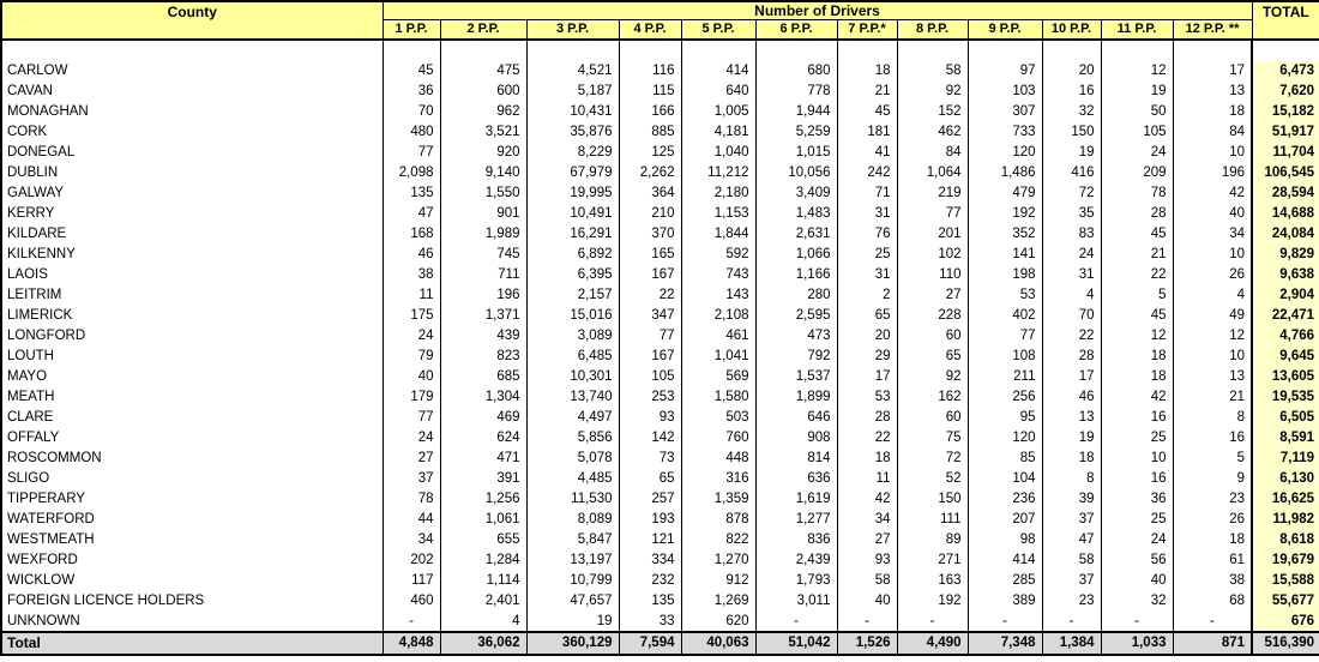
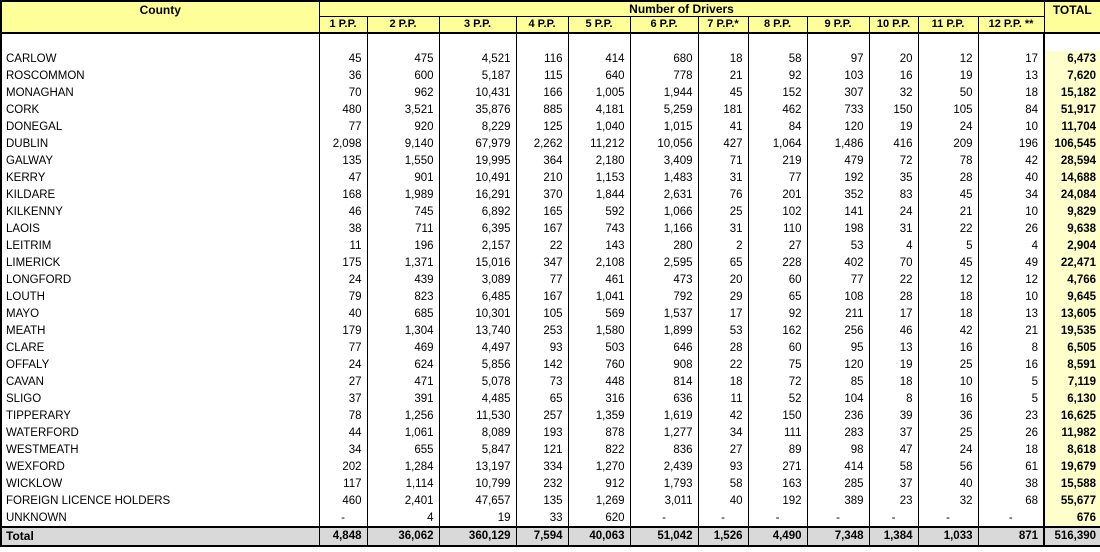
  County	Number of Drivers	TOTAL
  1 P.P.	2 P.P.	3 P.P.	4 P.P.	5 P.P.	6 P.P.	7 P.P.*	8 P.P.	9 P.P.	10 P.P.	11 P.P.	12 P.P. **
  CARLOW	45	475	4,521	116	414	680	18	58	97	20	12	17	6,473
- CAVAN	36	600	5,187	115	640	778	21	92	103	16	19	13	7,620
+ ROSCOMMON	36	600	5,187	115	640	778	21	92	103	16	19	13	7,620
  MONAGHAN	70	962	10,431	166	1,005	1,944	45	152	307	32	50	18	15,182
  CORK	480	3,521	35,876	885	4,181	5,259	181	462	733	150	105	84	51,917
  DONEGAL	77	920	8,229	125	1,040	1,015	41	84	120	19	24	10	11,704
- DUBLIN	2,098	9,140	67,979	2,262	11,212	10,056	242	1,064	1,486	416	209	196	106,545
+ DUBLIN	2,098	9,140	67,979	2,262	11,212	10,056	427	1,064	1,486	416	209	196	106,545
  GALWAY	135	1,550	19,995	364	2,180	3,409	71	219	479	72	78	42	28,594
  KERRY	47	901	10,491	210	1,153	1,483	31	77	192	35	28	40	14,688
  KILDARE	168	1,989	16,291	370	1,844	2,631	76	201	352	83	45	34	24,084
  KILKENNY	46	745	6,892	165	592	1,066	25	102	141	24	21	10	9,829
  LAOIS	38	711	6,395	167	743	1,166	31	110	198	31	22	26	9,638
  LEITRIM	11	196	2,157	22	143	280	2	27	53	4	5	4	2,904
  LIMERICK	175	1,371	15,016	347	2,108	2,595	65	228	402	70	45	49	22,471
  LONGFORD	24	439	3,089	77	461	473	20	60	77	22	12	12	4,766
  LOUTH	79	823	6,485	167	1,041	792	29	65	108	28	18	10	9,645
  MAYO	40	685	10,301	105	569	1,537	17	92	211	17	18	13	13,605
  MEATH	179	1,304	13,740	253	1,580	1,899	53	162	256	46	42	21	19,535
  CLARE	77	469	4,497	93	503	646	28	60	95	13	16	8	6,505
  OFFALY	24	624	5,856	142	760	908	22	75	120	19	25	16	8,591
- ROSCOMMON	27	471	5,078	73	448	814	18	72	85	18	10	5	7,119
+ CAVAN	27	471	5,078	73	448	814	18	72	85	18	10	5	7,119
- SLIGO	37	391	4,485	65	316	636	11	52	104	8	16	9	6,130
+ SLIGO	37	391	4,485	65	316	636	11	52	104	8	16	5	6,130
  TIPPERARY	78	1,256	11,530	257	1,359	1,619	42	150	236	39	36	23	16,625
- WATERFORD	44	1,061	8,089	193	878	1,277	34	111	207	37	25	26	11,982
+ WATERFORD	44	1,061	8,089	193	878	1,277	34	111	283	37	25	26	11,982
  WESTMEATH	34	655	5,847	121	822	836	27	89	98	47	24	18	8,618
  WEXFORD	202	1,284	13,197	334	1,270	2,439	93	271	414	58	56	61	19,679
  WICKLOW	117	1,114	10,799	232	912	1,793	58	163	285	37	40	38	15,588
  FOREIGN LICENCE HOLDERS	460	2,401	47,657	135	1,269	3,011	40	192	389	23	32	68	55,677
  UNKNOWN	-	4	19	33	620	-	-	-	-	-	-	-	676
  Total	4,848	36,062	360,129	7,594	40,063	51,042	1,526	4,490	7,348	1,384	1,033	871	516,390
